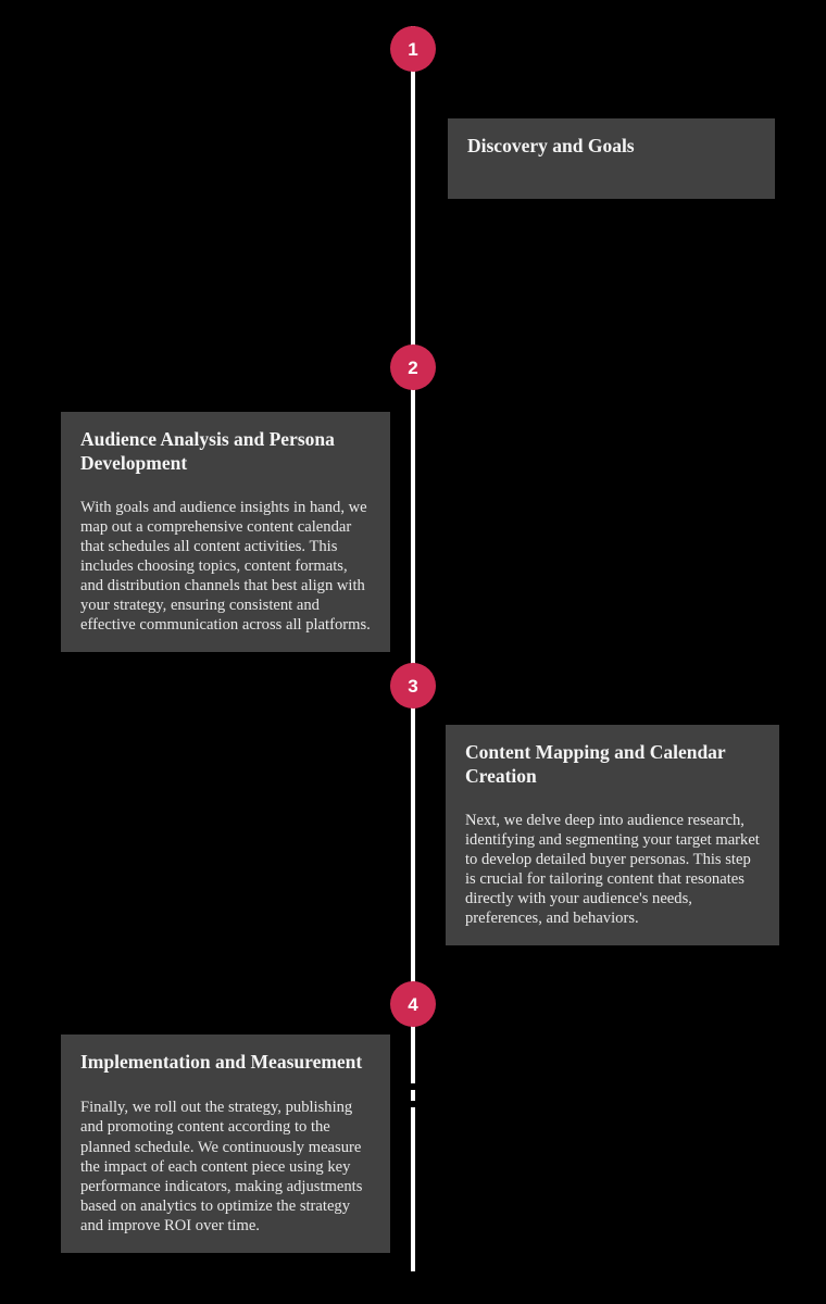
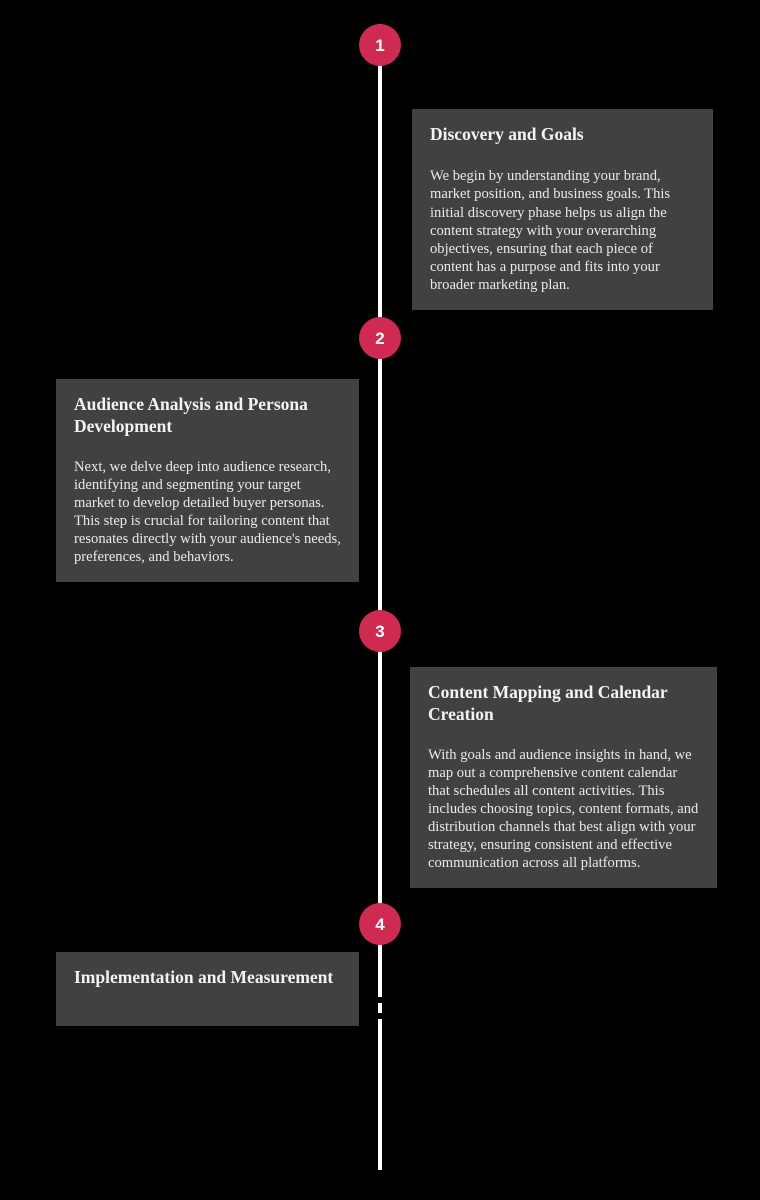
  1
  2
  3
  4
  Discovery and Goals
+ We begin by understanding your brand, market position, and business goals. This initial discovery phase helps us align the content strategy with your overarching objectives, ensuring that each piece of content has a purpose and fits into your broader marketing plan.
  Audience Analysis and Persona Development
- With goals and audience insights in hand, we map out a comprehensive content calendar that schedules all content activities. This includes choosing topics, content formats, and distribution channels that best align with your strategy, ensuring consistent and effective communication across all platforms.
+ Next, we delve deep into audience research, identifying and segmenting your target market to develop detailed buyer personas. This step is crucial for tailoring content that resonates directly with your audience's needs, preferences, and behaviors.
  Content Mapping and Calendar Creation
- Next, we delve deep into audience research, identifying and segmenting your target market to develop detailed buyer personas. This step is crucial for tailoring content that resonates directly with your audience's needs, preferences, and behaviors.
+ With goals and audience insights in hand, we map out a comprehensive content calendar that schedules all content activities. This includes choosing topics, content formats, and distribution channels that best align with your strategy, ensuring consistent and effective communication across all platforms.
  Implementation and Measurement
- Finally, we roll out the strategy, publishing and promoting content according to the planned schedule. We continuously measure the impact of each content piece using key performance indicators, making adjustments based on analytics to optimize the strategy and improve ROI over time.
